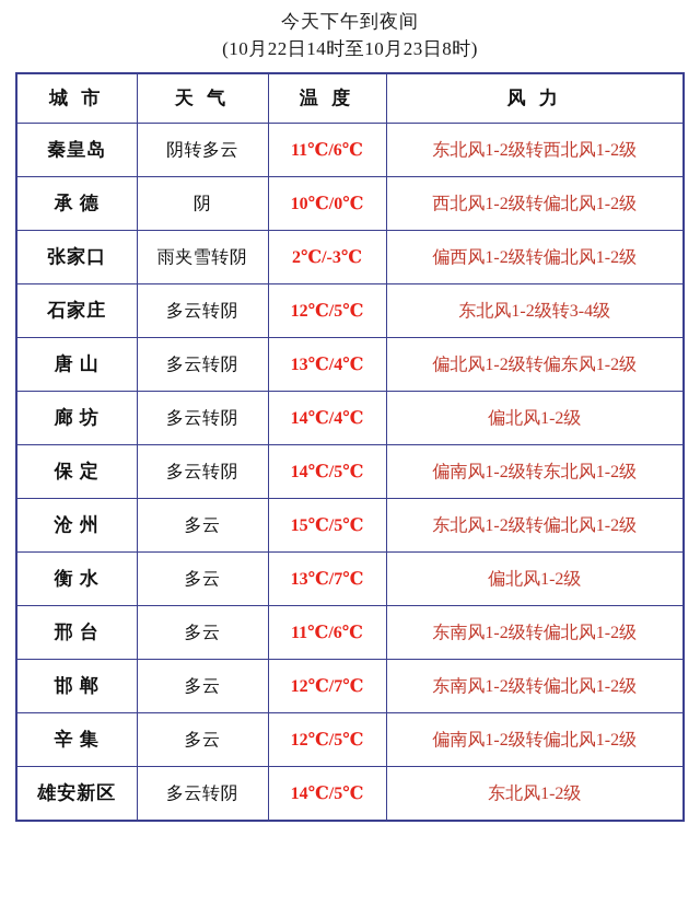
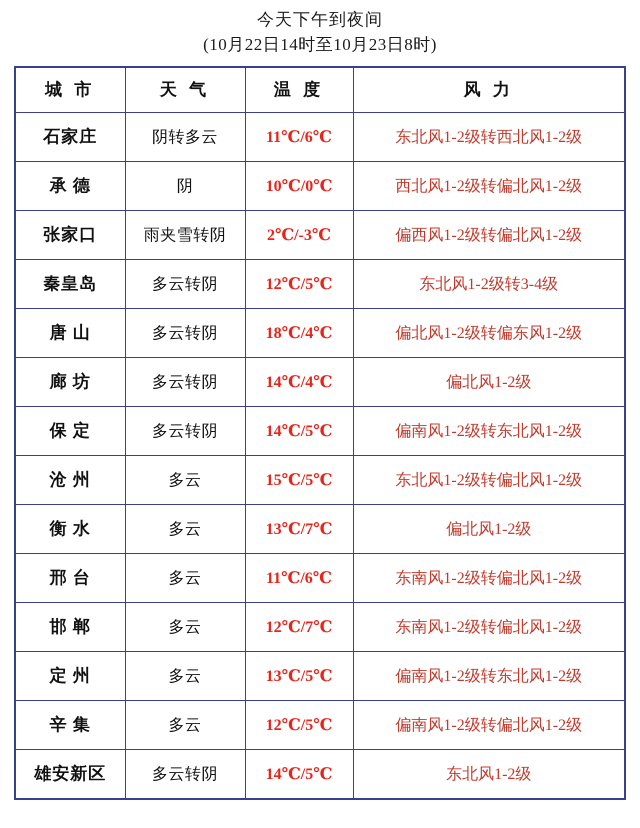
  今天下午到夜间
  (10月22日14时至10月23日8时)
  城 市	天 气	温 度	风 力
- 秦皇岛	阴转多云	11℃/6℃	东北风1-2级转西北风1-2级
+ 石家庄	阴转多云	11℃/6℃	东北风1-2级转西北风1-2级
  承 德	阴	10℃/0℃	西北风1-2级转偏北风1-2级
  张家口	雨夹雪转阴	2℃/-3℃	偏西风1-2级转偏北风1-2级
- 石家庄	多云转阴	12℃/5℃	东北风1-2级转3-4级
+ 秦皇岛	多云转阴	12℃/5℃	东北风1-2级转3-4级
- 唐 山	多云转阴	13℃/4℃	偏北风1-2级转偏东风1-2级
+ 唐 山	多云转阴	18℃/4℃	偏北风1-2级转偏东风1-2级
  廊 坊	多云转阴	14℃/4℃	偏北风1-2级
  保 定	多云转阴	14℃/5℃	偏南风1-2级转东北风1-2级
  沧 州	多云	15℃/5℃	东北风1-2级转偏北风1-2级
  衡 水	多云	13℃/7℃	偏北风1-2级
  邢 台	多云	11℃/6℃	东南风1-2级转偏北风1-2级
  邯 郸	多云	12℃/7℃	东南风1-2级转偏北风1-2级
+ 定 州	多云	13℃/5℃	偏南风1-2级转东北风1-2级
  辛 集	多云	12℃/5℃	偏南风1-2级转偏北风1-2级
  雄安新区	多云转阴	14℃/5℃	东北风1-2级
